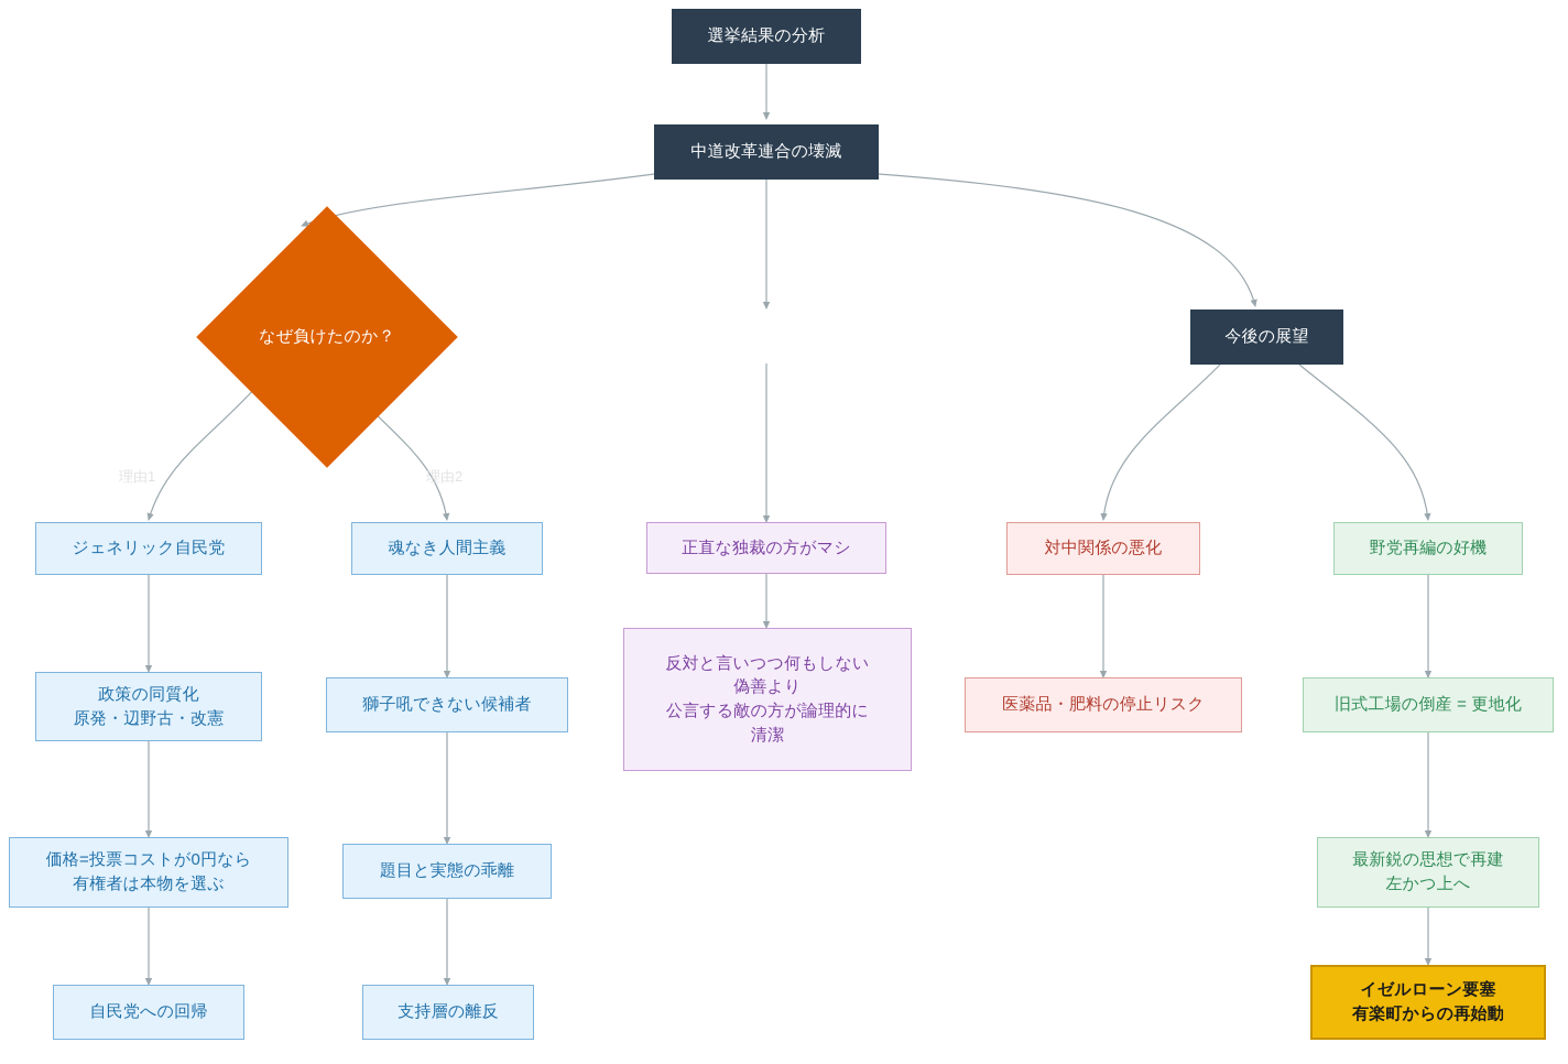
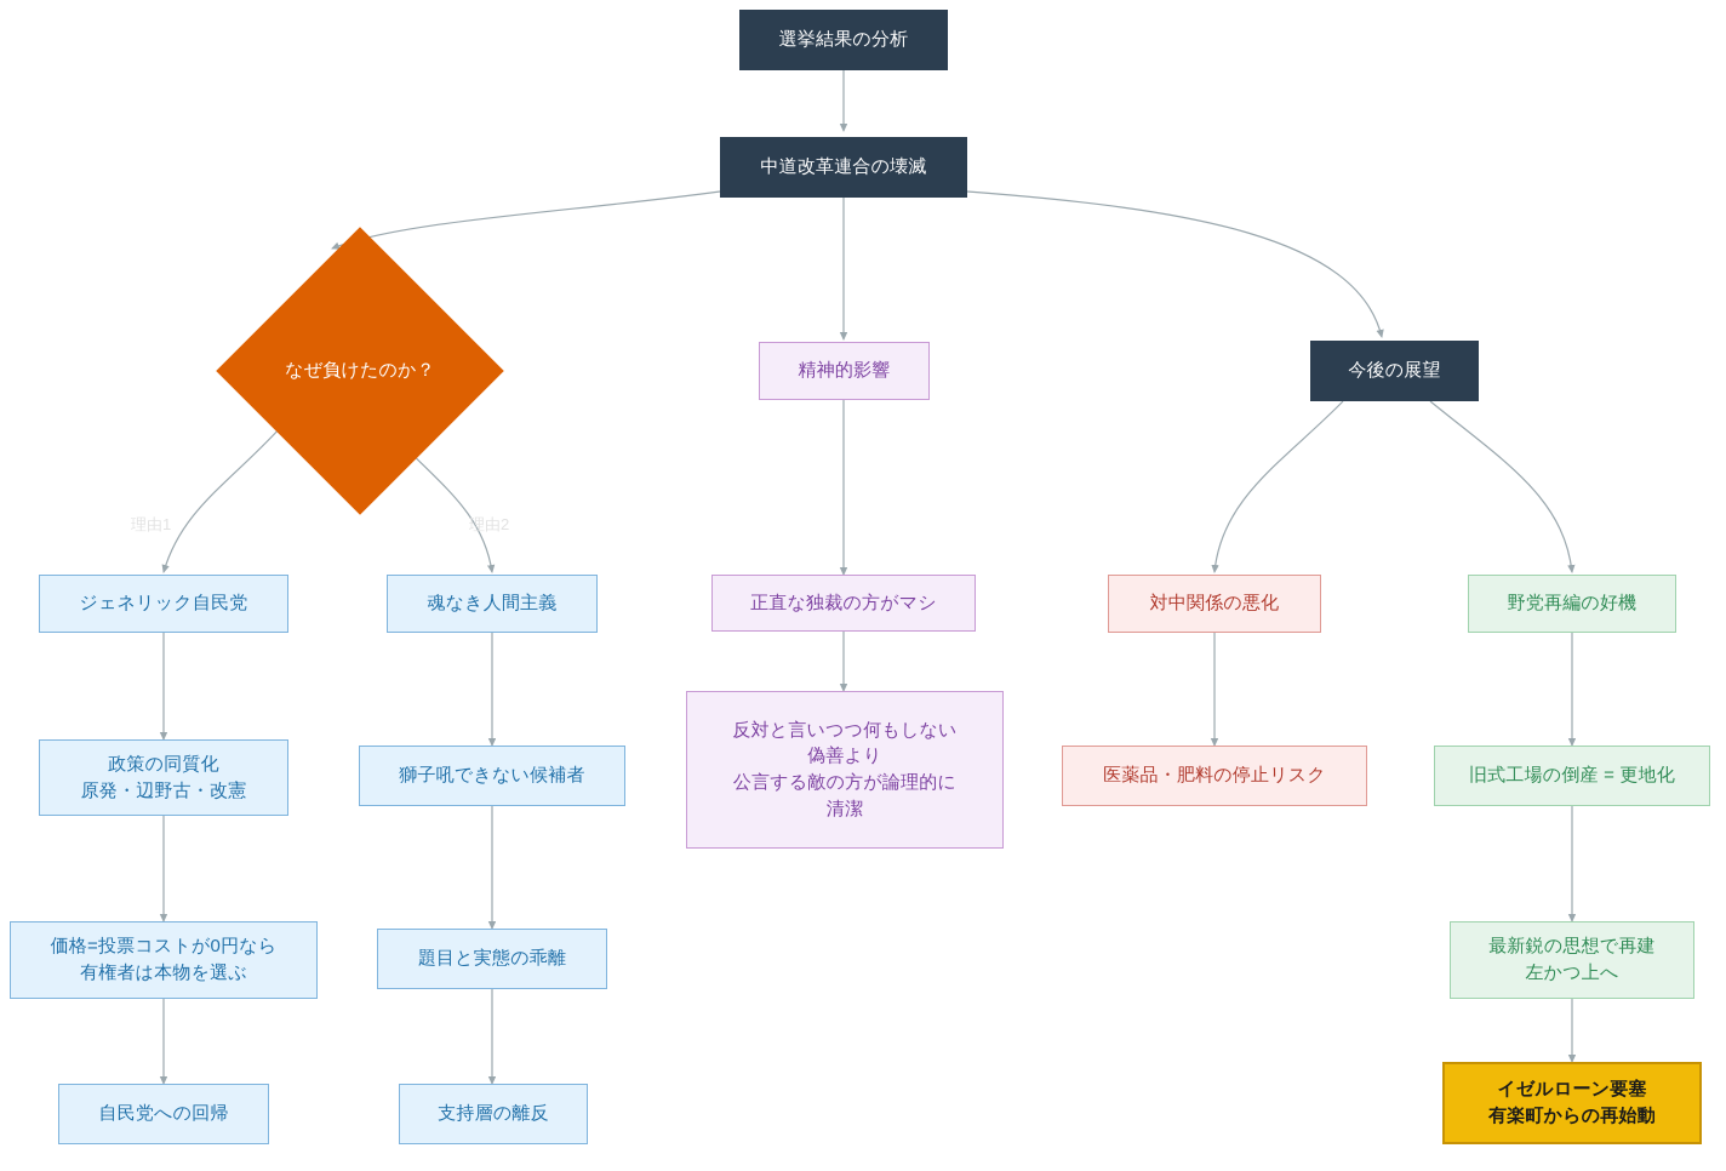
  理由1
  理由2
  選挙結果の分析
  中道改革連合の壊滅
  なぜ負けたのか？
+ 精神的影響
  今後の展望
  ジェネリック自民党
  魂なき人間主義
  正直な独裁の方がマシ
  対中関係の悪化
  野党再編の好機
  政策の同質化
  原発・辺野古・改憲
  獅子吼できない候補者
  反対と言いつつ何もしない
  偽善より
  公言する敵の方が論理的に
  清潔
  医薬品・肥料の停止リスク
  旧式工場の倒産 = 更地化
  価格=投票コストが0円なら
  有権者は本物を選ぶ
  題目と実態の乖離
  最新鋭の思想で再建
  左かつ上へ
  自民党への回帰
  支持層の離反
  イゼルローン要塞
  有楽町からの再始動
